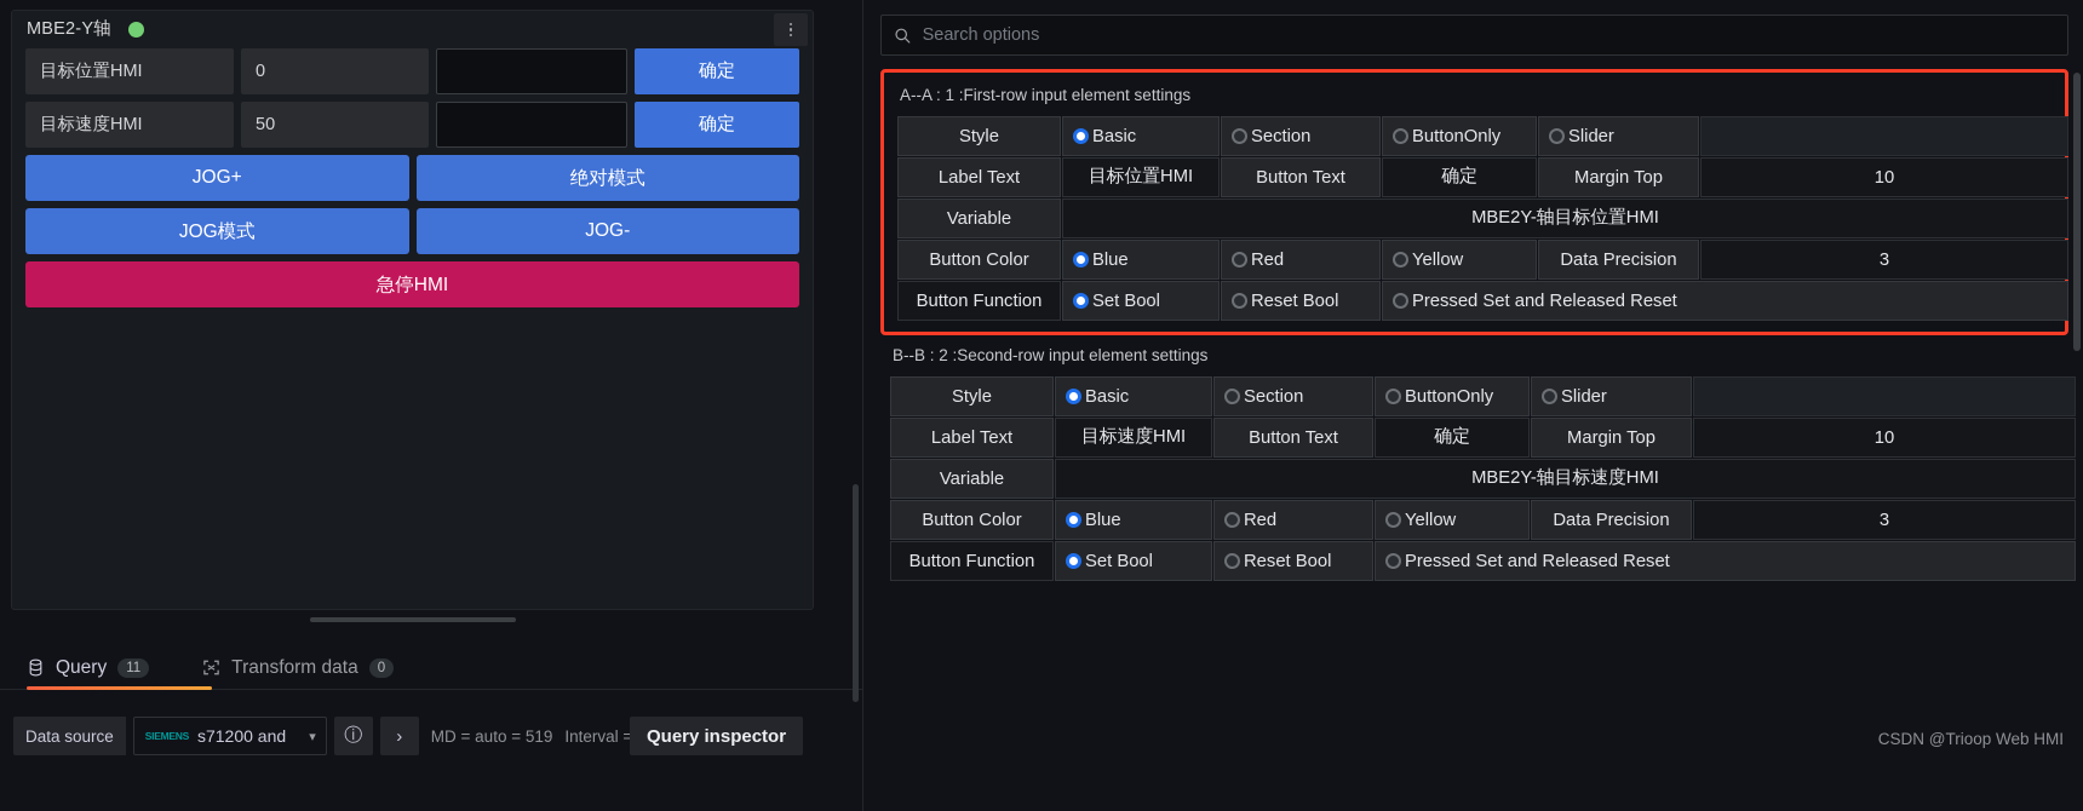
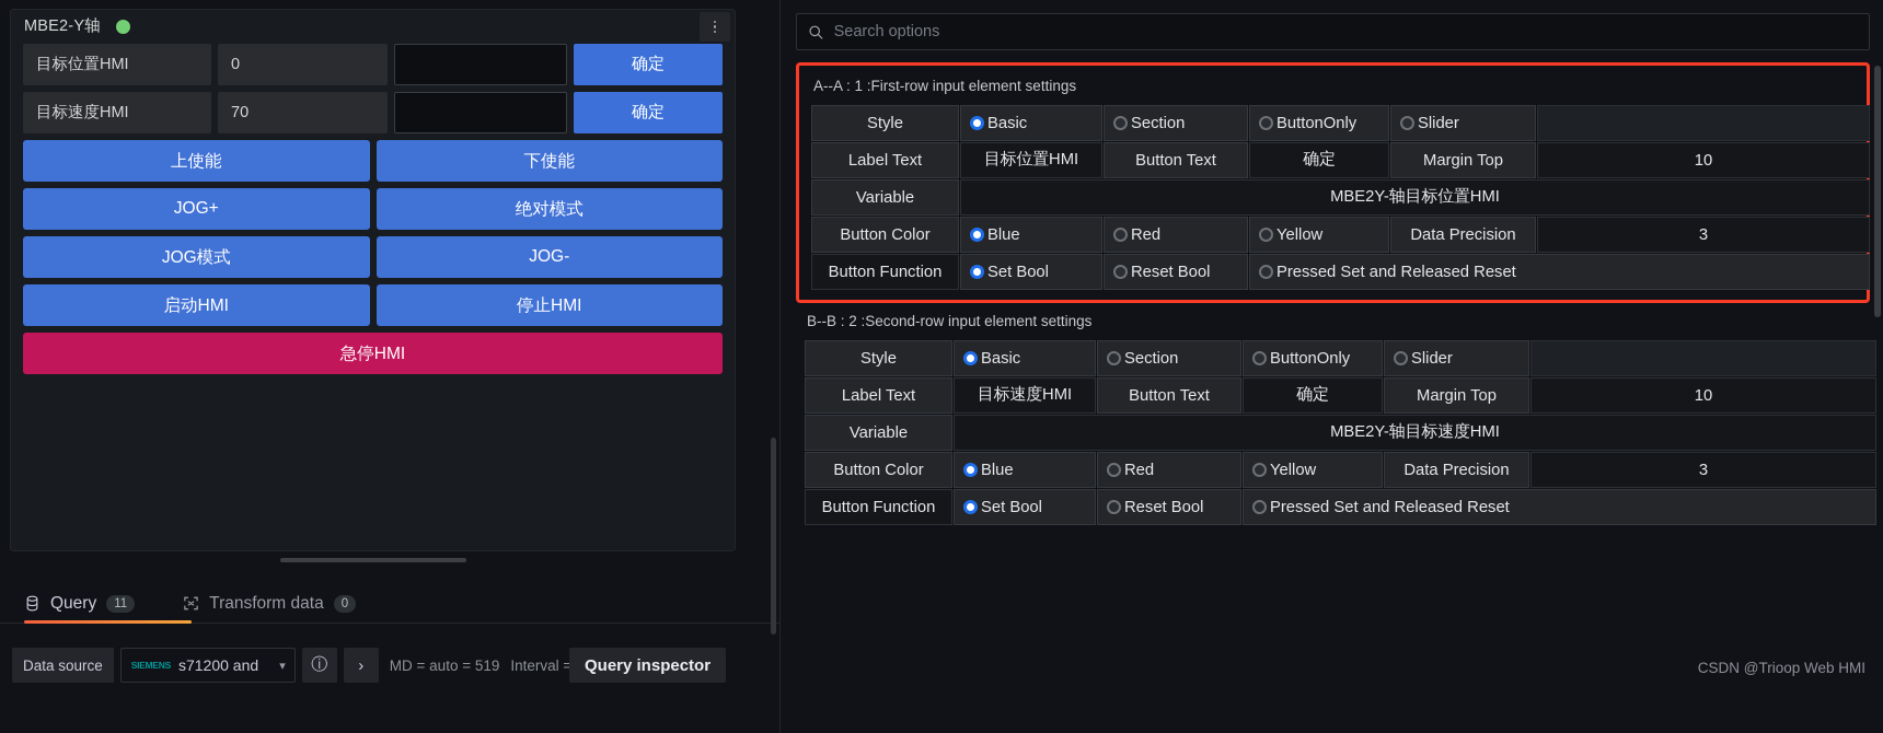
  MBE2-Y轴
  目标位置HMI
  0
  确定
  目标速度HMI
- 50
+ 70
  确定
+ 上使能
+ 下使能
  JOG+
  绝对模式
  JOG模式
  JOG-
+ 启动HMI
+ 停止HMI
  急停HMI
  Query
  11
  Transform data
  0
  Data source
  SIEMENS
  s71200 and
  ▾
  ⓘ
  ›
  MD = auto = 519
  Interval =
  Query inspector
  Search options
  A--A : 1 :First-row input element settings
  Style	Basic	Section	ButtonOnly	Slider
  Label Text	目标位置HMI	Button Text	确定	Margin Top	10
  Variable	MBE2Y-轴目标位置HMI
  Button Color	Blue	Red	Yellow	Data Precision	3
  Button Function	Set Bool	Reset Bool	Pressed Set and Released Reset
  B--B : 2 :Second-row input element settings
  Style	Basic	Section	ButtonOnly	Slider
  Label Text	目标速度HMI	Button Text	确定	Margin Top	10
  Variable	MBE2Y-轴目标速度HMI
  Button Color	Blue	Red	Yellow	Data Precision	3
  Button Function	Set Bool	Reset Bool	Pressed Set and Released Reset
  CSDN @Trioop Web HMI
